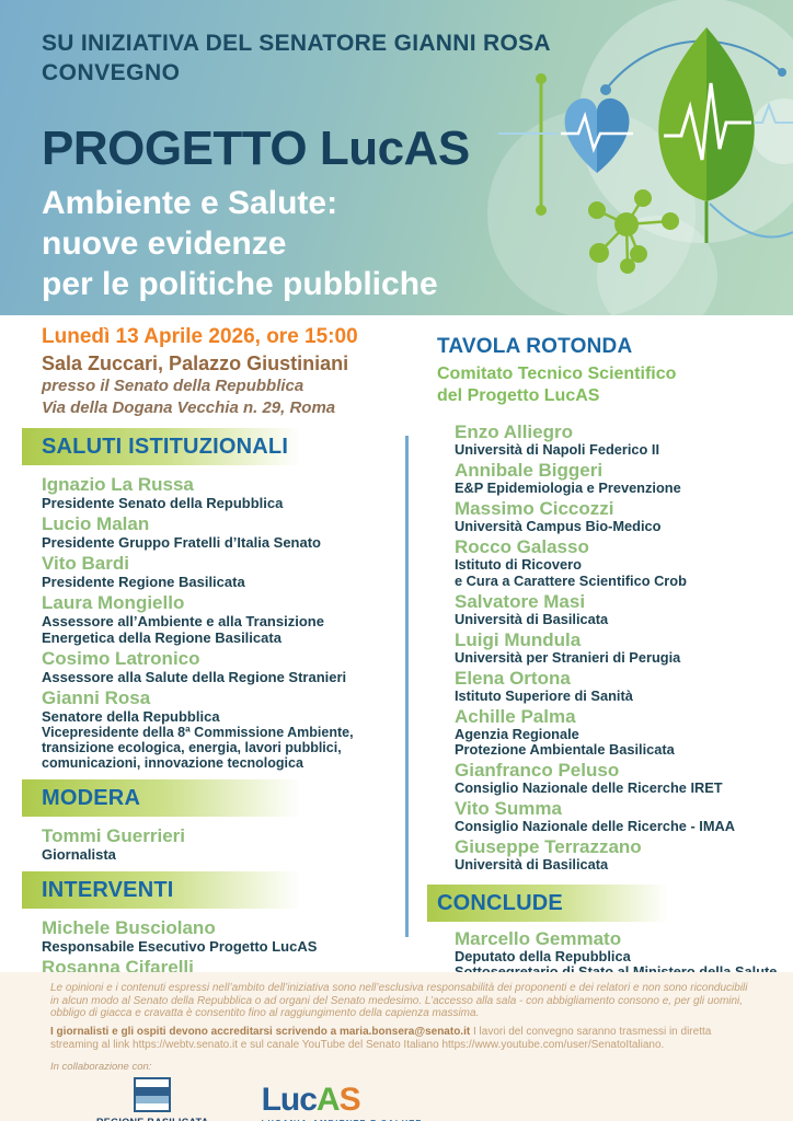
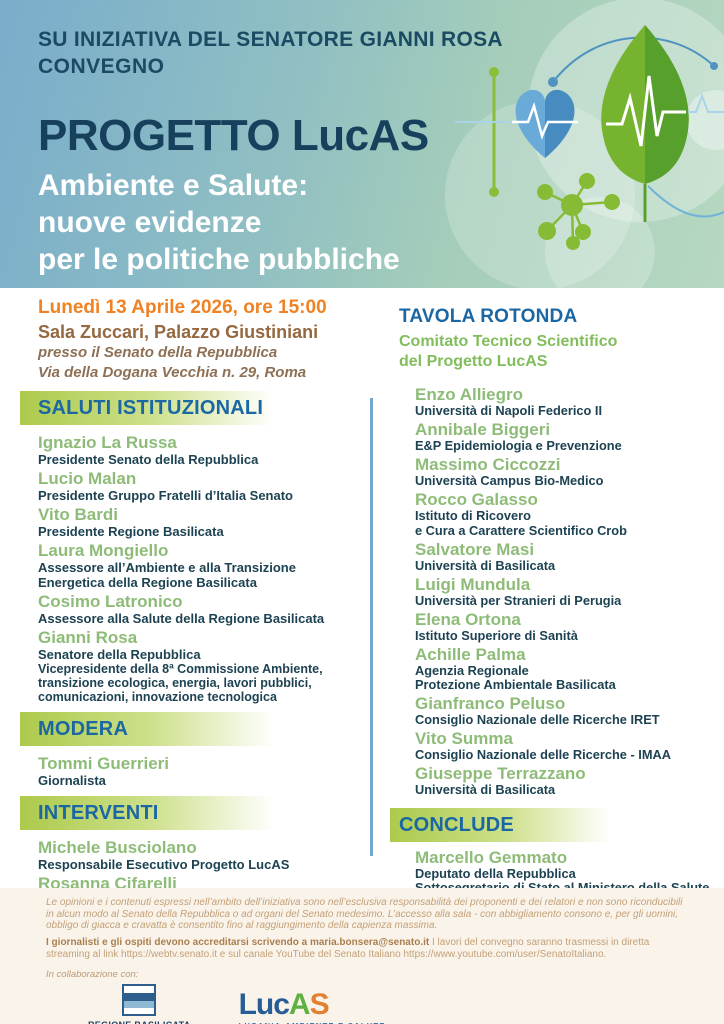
  SU INIZIATIVA DEL SENATORE GIANNI ROSA
  CONVEGNO
  PROGETTO LucAS
  Ambiente e Salute:
  nuove evidenze
  per le politiche pubbliche
  Lunedì 13 Aprile 2026, ore 15:00
  Sala Zuccari, Palazzo Giustiniani
  presso il Senato della Repubblica
  Via della Dogana Vecchia n. 29, Roma
  SALUTI ISTITUZIONALI
  Ignazio La Russa
  Presidente Senato della Repubblica
  Lucio Malan
  Presidente Gruppo Fratelli d’Italia Senato
  Vito Bardi
  Presidente Regione Basilicata
  Laura Mongiello
  Assessore all’Ambiente e alla Transizione
  Energetica della Regione Basilicata
  Cosimo Latronico
- Assessore alla Salute della Regione Stranieri
+ Assessore alla Salute della Regione Basilicata
  Gianni Rosa
  Senatore della Repubblica
  Vicepresidente della 8ª Commissione Ambiente,
  transizione ecologica, energia, lavori pubblici,
  comunicazioni, innovazione tecnologica
  MODERA
  Tommi Guerrieri
  Giornalista
  INTERVENTI
  Michele Busciolano
  Responsabile Esecutivo Progetto LucAS
  Rosanna Cifarelli
  TAVOLA ROTONDA
  Comitato Tecnico Scientifico
  del Progetto LucAS
  Enzo Alliegro
  Università di Napoli Federico II
  Annibale Biggeri
  E&P Epidemiologia e Prevenzione
  Massimo Ciccozzi
  Università Campus Bio-Medico
  Rocco Galasso
  Istituto di Ricovero
  e Cura a Carattere Scientifico Crob
  Salvatore Masi
  Università di Basilicata
  Luigi Mundula
  Università per Stranieri di Perugia
  Elena Ortona
  Istituto Superiore di Sanità
  Achille Palma
  Agenzia Regionale
  Protezione Ambientale Basilicata
  Gianfranco Peluso
  Consiglio Nazionale delle Ricerche IRET
  Vito Summa
  Consiglio Nazionale delle Ricerche - IMAA
  Giuseppe Terrazzano
  Università di Basilicata
  CONCLUDE
  Marcello Gemmato
  Deputato della Repubblica
  Le opinioni e i contenuti espressi nell’ambito dell’iniziativa sono nell’esclusiva responsabilità dei proponenti e dei relatori e non sono riconducibili in alcun modo al Senato della Repubblica o ad organi del Senato medesimo. L’accesso alla sala - con abbigliamento consono e, per gli uomini, obbligo di giacca e cravatta è consentito fino al raggiungimento della capienza massima.
  I giornalisti e gli ospiti devono accreditarsi scrivendo a maria.bonsera@senato.it I lavori del convegno saranno trasmessi in diretta streaming al link https://webtv.senato.it e sul canale YouTube del Senato Italiano https://www.youtube.com/user/SenatoItaliano.
  In collaborazione con:
  LucAS
